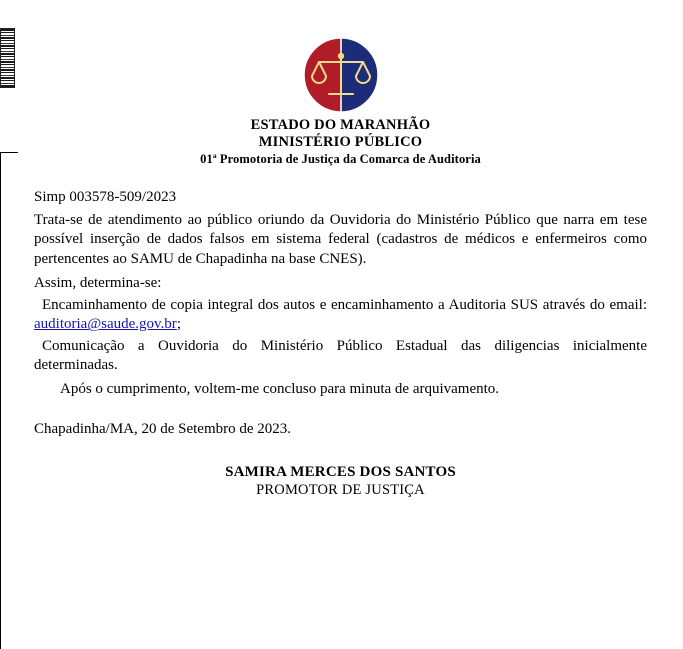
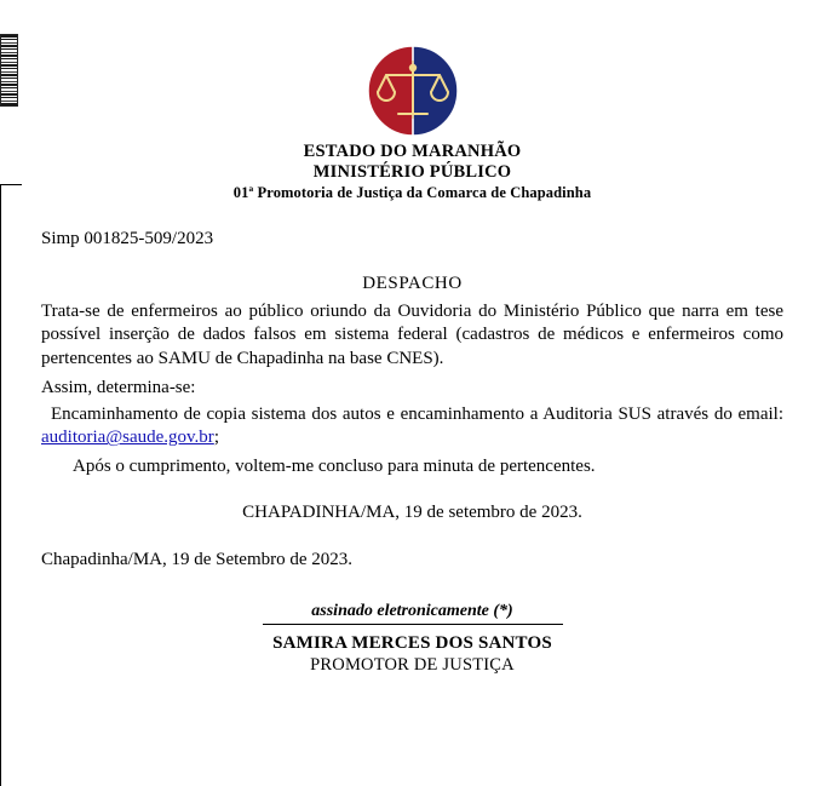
  ESTADO DO MARANHÃO
  MINISTÉRIO PÚBLICO
- 01ª Promotoria de Justiça da Comarca de Auditoria
+ 01ª Promotoria de Justiça da Comarca de Chapadinha
- Simp 003578-509/2023
+ Simp 001825-509/2023
+ DESPACHO
- Trata-se de atendimento ao público oriundo da Ouvidoria do Ministério Público que narra em tese possível inserção de dados falsos em sistema federal (cadastros de médicos e enfermeiros como pertencentes ao SAMU de Chapadinha na base CNES).
+ Trata-se de enfermeiros ao público oriundo da Ouvidoria do Ministério Público que narra em tese possível inserção de dados falsos em sistema federal (cadastros de médicos e enfermeiros como pertencentes ao SAMU de Chapadinha na base CNES).
  Assim, determina-se:
- Encaminhamento de copia integral dos autos e encaminhamento a Auditoria SUS através do email: auditoria@saude.gov.br;
+ Encaminhamento de copia sistema dos autos e encaminhamento a Auditoria SUS através do email: auditoria@saude.gov.br;
- Comunicação a Ouvidoria do Ministério Público Estadual das diligencias inicialmente determinadas.
- Após o cumprimento, voltem-me concluso para minuta de arquivamento.
+ Após o cumprimento, voltem-me concluso para minuta de pertencentes.
+ CHAPADINHA/MA, 19 de setembro de 2023.
- Chapadinha/MA, 20 de Setembro de 2023.
+ Chapadinha/MA, 19 de Setembro de 2023.
+ assinado eletronicamente (*)
  SAMIRA MERCES DOS SANTOS
  PROMOTOR DE JUSTIÇA
